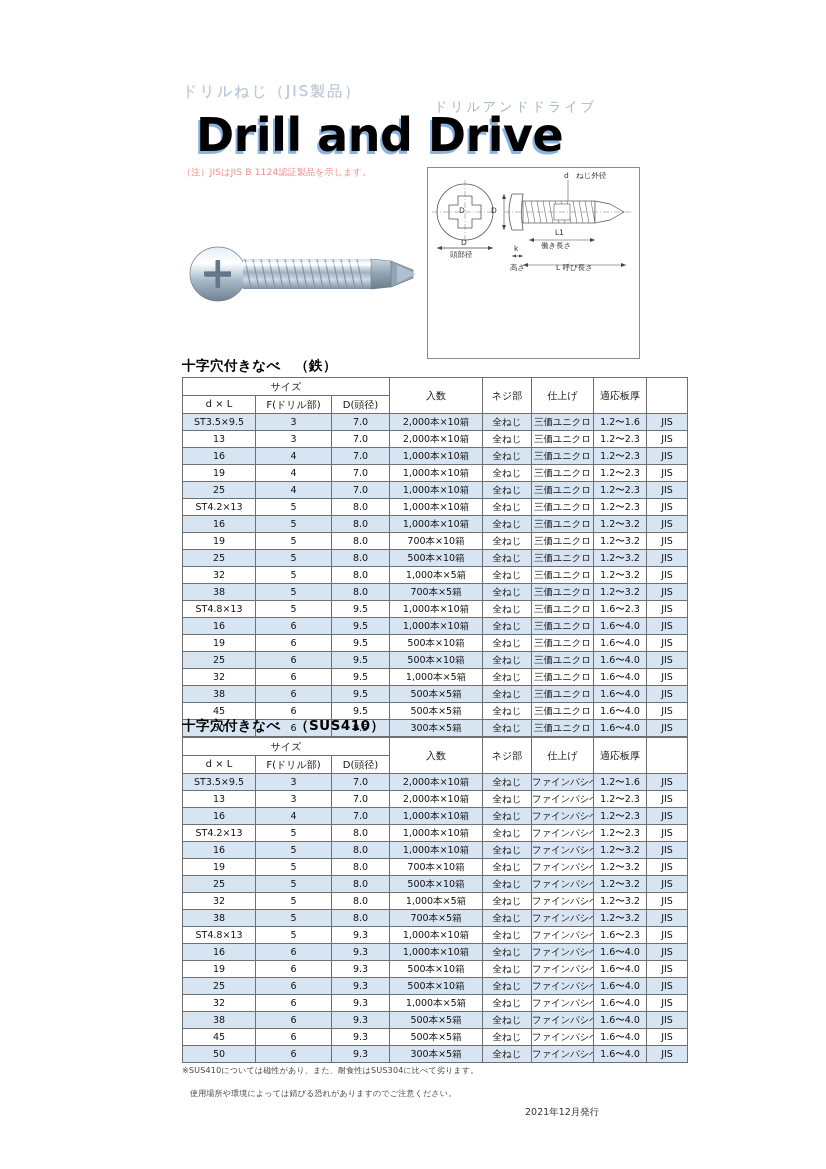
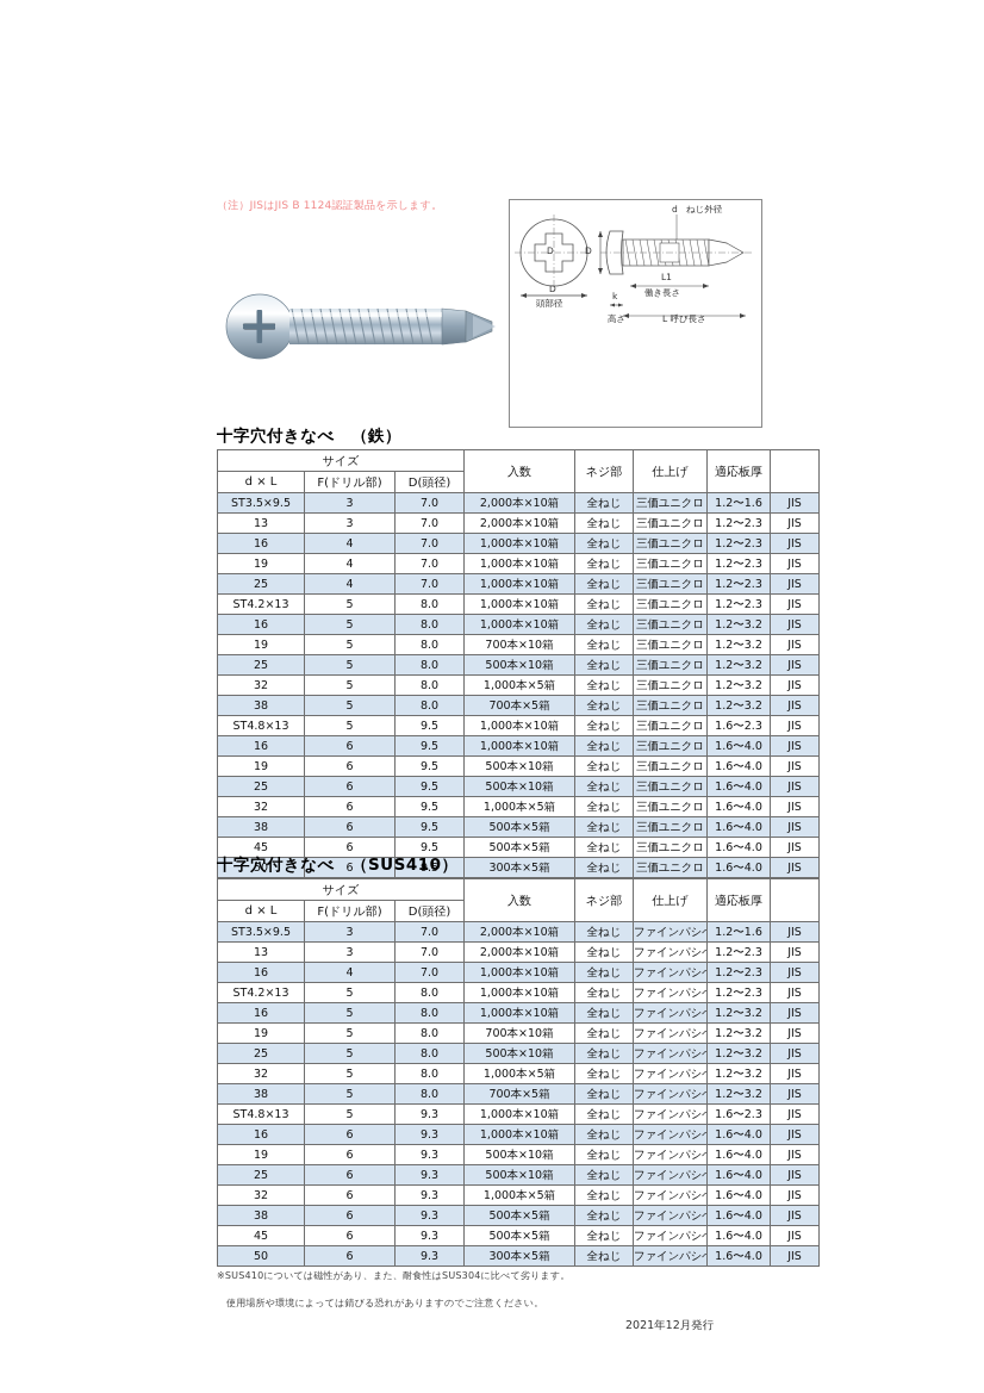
- ドリルねじ（JIS製品）
- ドリルアンドドライブ
- Drill and Drive
  （注）JISはJIS B 1124認証製品を示します。
  D
  D
  頭部径
  D
  d
  ねじ外径
  L1
  働き長さ
  k
  高さ
  L 呼び長さ
  十字穴付きなべ （鉄）
  サイズ	入数	ネジ部	仕上げ	適応板厚
  d × L	F(ドリル部)	D(頭径)
  ST3.5×9.5	3	7.0	2,000本×10箱	全ねじ	三価ユニクロ	1.2〜1.6	JIS
  13	3	7.0	2,000本×10箱	全ねじ	三価ユニクロ	1.2〜2.3	JIS
  16	4	7.0	1,000本×10箱	全ねじ	三価ユニクロ	1.2〜2.3	JIS
  19	4	7.0	1,000本×10箱	全ねじ	三価ユニクロ	1.2〜2.3	JIS
  25	4	7.0	1,000本×10箱	全ねじ	三価ユニクロ	1.2〜2.3	JIS
  ST4.2×13	5	8.0	1,000本×10箱	全ねじ	三価ユニクロ	1.2〜2.3	JIS
  16	5	8.0	1,000本×10箱	全ねじ	三価ユニクロ	1.2〜3.2	JIS
  19	5	8.0	700本×10箱	全ねじ	三価ユニクロ	1.2〜3.2	JIS
  25	5	8.0	500本×10箱	全ねじ	三価ユニクロ	1.2〜3.2	JIS
  32	5	8.0	1,000本×5箱	全ねじ	三価ユニクロ	1.2〜3.2	JIS
  38	5	8.0	700本×5箱	全ねじ	三価ユニクロ	1.2〜3.2	JIS
  ST4.8×13	5	9.5	1,000本×10箱	全ねじ	三価ユニクロ	1.6〜2.3	JIS
  16	6	9.5	1,000本×10箱	全ねじ	三価ユニクロ	1.6〜4.0	JIS
  19	6	9.5	500本×10箱	全ねじ	三価ユニクロ	1.6〜4.0	JIS
  25	6	9.5	500本×10箱	全ねじ	三価ユニクロ	1.6〜4.0	JIS
  32	6	9.5	1,000本×5箱	全ねじ	三価ユニクロ	1.6〜4.0	JIS
  38	6	9.5	500本×5箱	全ねじ	三価ユニクロ	1.6〜4.0	JIS
  45	6	9.5	500本×5箱	全ねじ	三価ユニクロ	1.6〜4.0	JIS
  50	6	9.5	300本×5箱	全ねじ	三価ユニクロ	1.6〜4.0	JIS
  十字穴付きなべ （SUS410）
  サイズ	入数	ネジ部	仕上げ	適応板厚
  d × L	F(ドリル部)	D(頭径)
  ST3.5×9.5	3	7.0	2,000本×10箱	全ねじ	ファインパシ	1.2〜1.6	JIS
  13	3	7.0	2,000本×10箱	全ねじ	ファインパシ	1.2〜2.3	JIS
  16	4	7.0	1,000本×10箱	全ねじ	ファインパシ	1.2〜2.3	JIS
  ST4.2×13	5	8.0	1,000本×10箱	全ねじ	ファインパシ	1.2〜2.3	JIS
  16	5	8.0	1,000本×10箱	全ねじ	ファインパシ	1.2〜3.2	JIS
  19	5	8.0	700本×10箱	全ねじ	ファインパシ	1.2〜3.2	JIS
  25	5	8.0	500本×10箱	全ねじ	ファインパシ	1.2〜3.2	JIS
  32	5	8.0	1,000本×5箱	全ねじ	ファインパシ	1.2〜3.2	JIS
  38	5	8.0	700本×5箱	全ねじ	ファインパシ	1.2〜3.2	JIS
  ST4.8×13	5	9.3	1,000本×10箱	全ねじ	ファインパシ	1.6〜2.3	JIS
  16	6	9.3	1,000本×10箱	全ねじ	ファインパシ	1.6〜4.0	JIS
  19	6	9.3	500本×10箱	全ねじ	ファインパシ	1.6〜4.0	JIS
  25	6	9.3	500本×10箱	全ねじ	ファインパシ	1.6〜4.0	JIS
  32	6	9.3	1,000本×5箱	全ねじ	ファインパシ	1.6〜4.0	JIS
  38	6	9.3	500本×5箱	全ねじ	ファインパシ	1.6〜4.0	JIS
  45	6	9.3	500本×5箱	全ねじ	ファインパシ	1.6〜4.0	JIS
  50	6	9.3	300本×5箱	全ねじ	ファインパシ	1.6〜4.0	JIS
  ※SUS410については磁性があり、また、耐食性はSUS304に比べて劣ります。
  使用場所や環境によっては錆びる恐れがありますのでご注意ください。
  2021年12月発行
